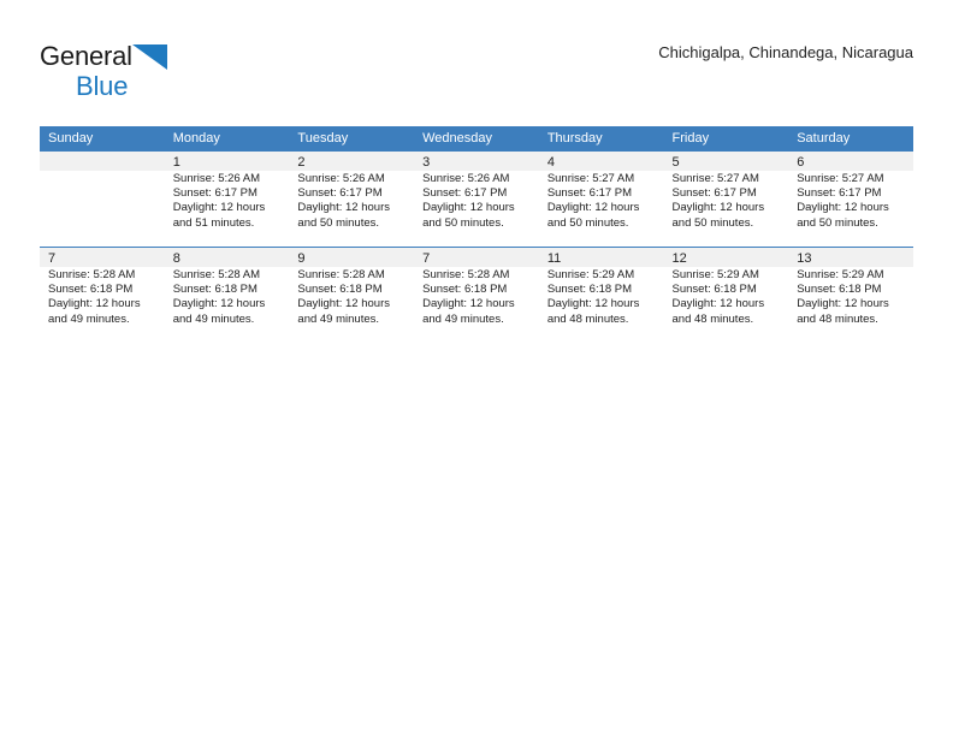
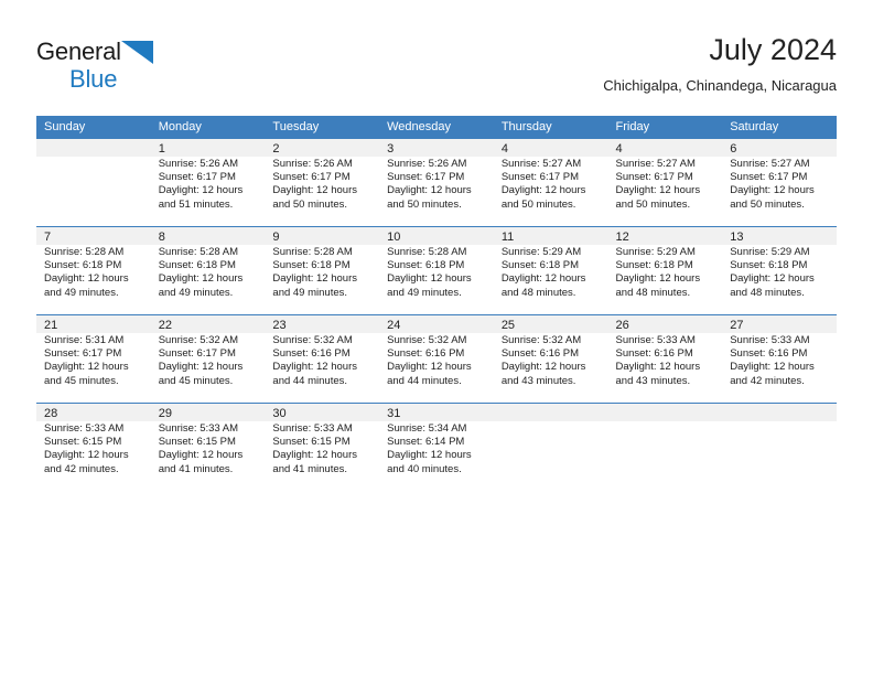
  General
  Blue
+ July 2024
  Chichigalpa, Chinandega, Nicaragua
  Sunday	Monday	Tuesday	Wednesday	Thursday	Friday	Saturday
- 	1Sunrise: 5:26 AMSunset: 6:17 PMDaylight: 12 hoursand 51 minutes.	2Sunrise: 5:26 AMSunset: 6:17 PMDaylight: 12 hoursand 50 minutes.	3Sunrise: 5:26 AMSunset: 6:17 PMDaylight: 12 hoursand 50 minutes.	4Sunrise: 5:27 AMSunset: 6:17 PMDaylight: 12 hoursand 50 minutes.	5Sunrise: 5:27 AMSunset: 6:17 PMDaylight: 12 hoursand 50 minutes.	6Sunrise: 5:27 AMSunset: 6:17 PMDaylight: 12 hoursand 50 minutes.
+ 	1Sunrise: 5:26 AMSunset: 6:17 PMDaylight: 12 hoursand 51 minutes.	2Sunrise: 5:26 AMSunset: 6:17 PMDaylight: 12 hoursand 50 minutes.	3Sunrise: 5:26 AMSunset: 6:17 PMDaylight: 12 hoursand 50 minutes.	4Sunrise: 5:27 AMSunset: 6:17 PMDaylight: 12 hoursand 50 minutes.	4Sunrise: 5:27 AMSunset: 6:17 PMDaylight: 12 hoursand 50 minutes.	6Sunrise: 5:27 AMSunset: 6:17 PMDaylight: 12 hoursand 50 minutes.
- 7Sunrise: 5:28 AMSunset: 6:18 PMDaylight: 12 hoursand 49 minutes.	8Sunrise: 5:28 AMSunset: 6:18 PMDaylight: 12 hoursand 49 minutes.	9Sunrise: 5:28 AMSunset: 6:18 PMDaylight: 12 hoursand 49 minutes.	7Sunrise: 5:28 AMSunset: 6:18 PMDaylight: 12 hoursand 49 minutes.	11Sunrise: 5:29 AMSunset: 6:18 PMDaylight: 12 hoursand 48 minutes.	12Sunrise: 5:29 AMSunset: 6:18 PMDaylight: 12 hoursand 48 minutes.	13Sunrise: 5:29 AMSunset: 6:18 PMDaylight: 12 hoursand 48 minutes.
+ 7Sunrise: 5:28 AMSunset: 6:18 PMDaylight: 12 hoursand 49 minutes.	8Sunrise: 5:28 AMSunset: 6:18 PMDaylight: 12 hoursand 49 minutes.	9Sunrise: 5:28 AMSunset: 6:18 PMDaylight: 12 hoursand 49 minutes.	10Sunrise: 5:28 AMSunset: 6:18 PMDaylight: 12 hoursand 49 minutes.	11Sunrise: 5:29 AMSunset: 6:18 PMDaylight: 12 hoursand 48 minutes.	12Sunrise: 5:29 AMSunset: 6:18 PMDaylight: 12 hoursand 48 minutes.	13Sunrise: 5:29 AMSunset: 6:18 PMDaylight: 12 hoursand 48 minutes.
+ 21Sunrise: 5:31 AMSunset: 6:17 PMDaylight: 12 hoursand 45 minutes.	22Sunrise: 5:32 AMSunset: 6:17 PMDaylight: 12 hoursand 45 minutes.	23Sunrise: 5:32 AMSunset: 6:16 PMDaylight: 12 hoursand 44 minutes.	24Sunrise: 5:32 AMSunset: 6:16 PMDaylight: 12 hoursand 44 minutes.	25Sunrise: 5:32 AMSunset: 6:16 PMDaylight: 12 hoursand 43 minutes.	26Sunrise: 5:33 AMSunset: 6:16 PMDaylight: 12 hoursand 43 minutes.	27Sunrise: 5:33 AMSunset: 6:16 PMDaylight: 12 hoursand 42 minutes.
+ 28Sunrise: 5:33 AMSunset: 6:15 PMDaylight: 12 hoursand 42 minutes.	29Sunrise: 5:33 AMSunset: 6:15 PMDaylight: 12 hoursand 41 minutes.	30Sunrise: 5:33 AMSunset: 6:15 PMDaylight: 12 hoursand 41 minutes.	31Sunrise: 5:34 AMSunset: 6:14 PMDaylight: 12 hoursand 40 minutes.
